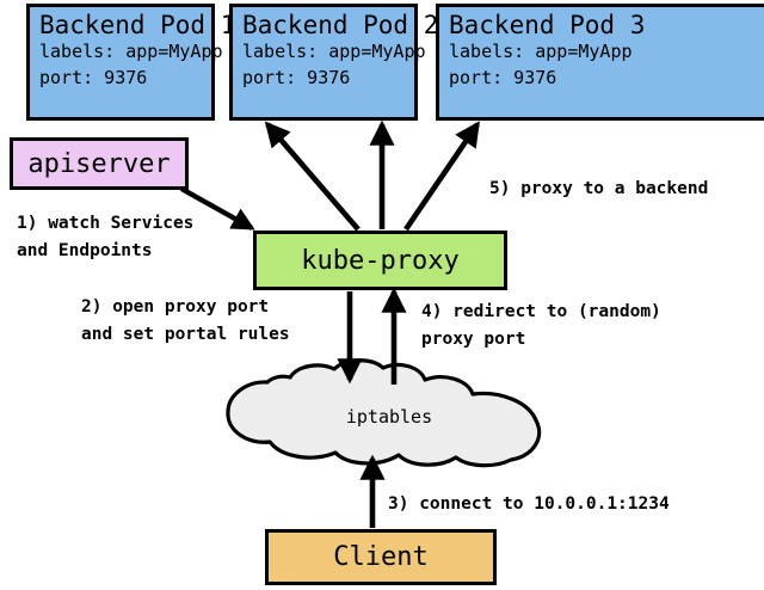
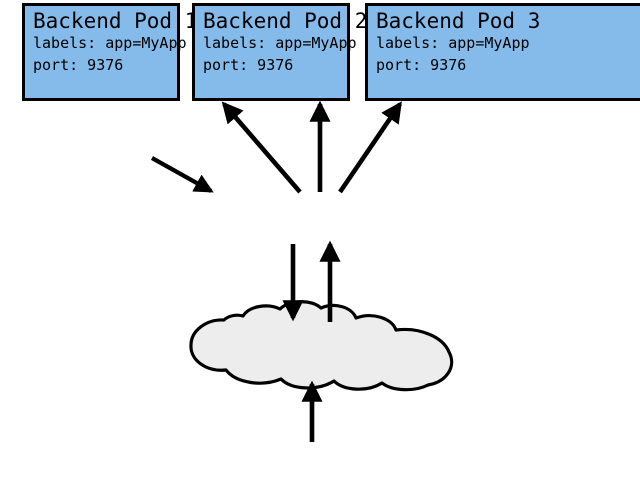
  Backend Pod
  labels: app=MyApp
  port: 9376
  Backend Pod 2
  labels: app=MyApp
  port: 9376
  Backend Pod 3
  labels: app=MyApp
  port: 9376
- apiserver
- kube-proxy
- iptables
- Client
- 1) watch Services
- and Endpoints
- 2) open proxy port
- and set portal rules
- 3) connect to 10.0.0.1:1234
- 4) redirect to (random)
- proxy port
- 5) proxy to a backend
